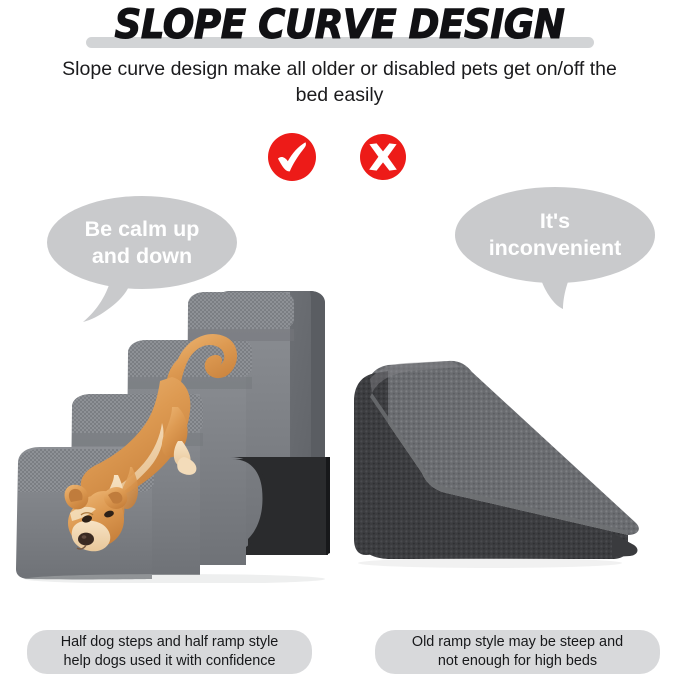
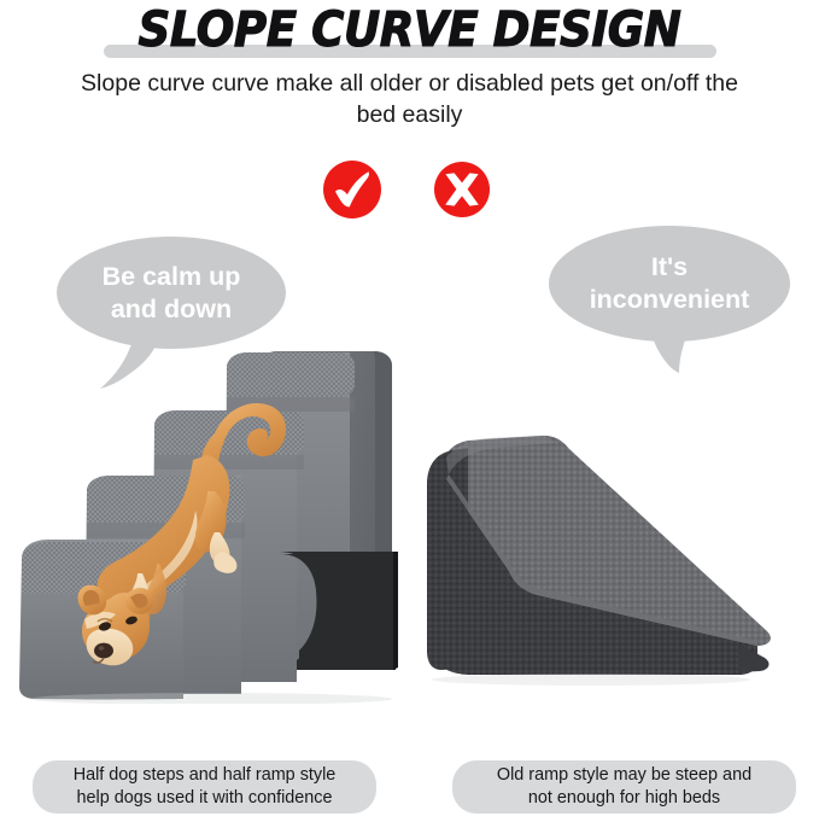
  SLOPE CURVE DESIGN
- Slope curve design make all older or disabled pets get on/off the bed easily
+ Slope curve curve make all older or disabled pets get on/off the bed easily
  Be calm up
  and down
  It's
  inconvenient
  Half dog steps and half ramp style
  help dogs used it with confidence
  Old ramp style may be steep and
  not enough for high beds
